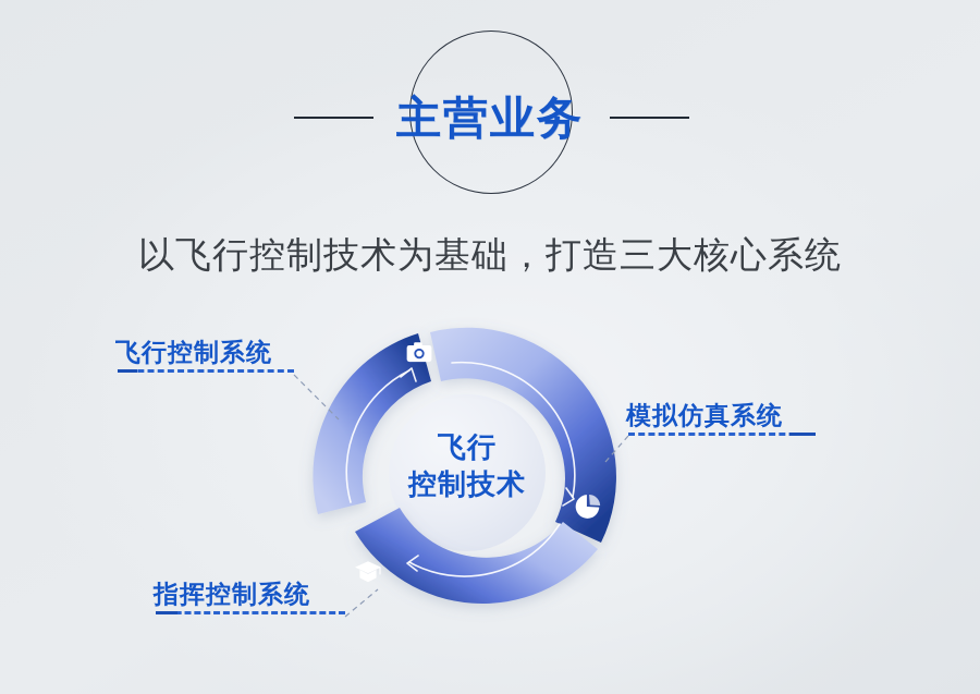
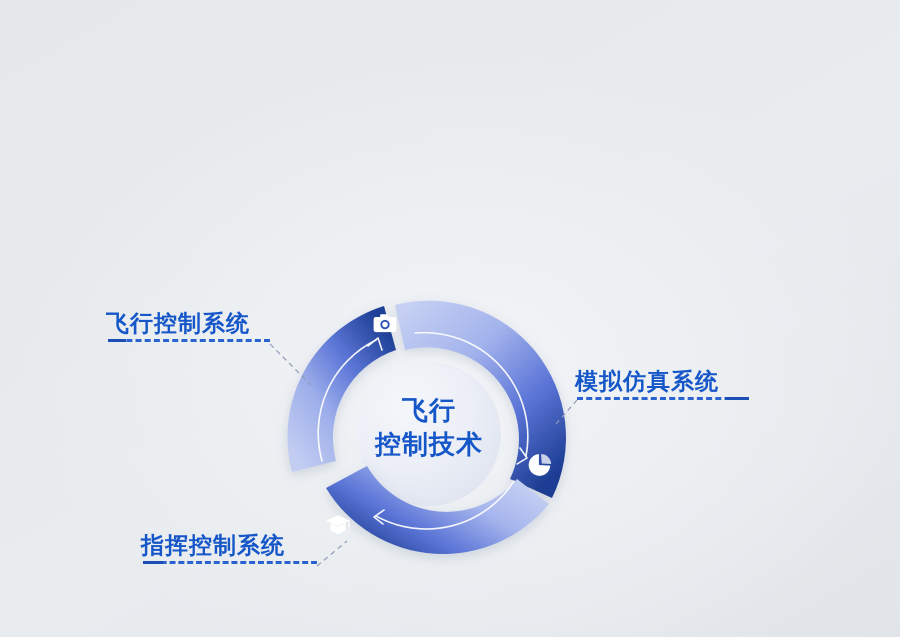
- 主营业务
- 以飞行控制技术为基础，打造三大核心系统
  飞行
  控制技术
  飞行控制系统
  模拟仿真系统
  指挥控制系统
